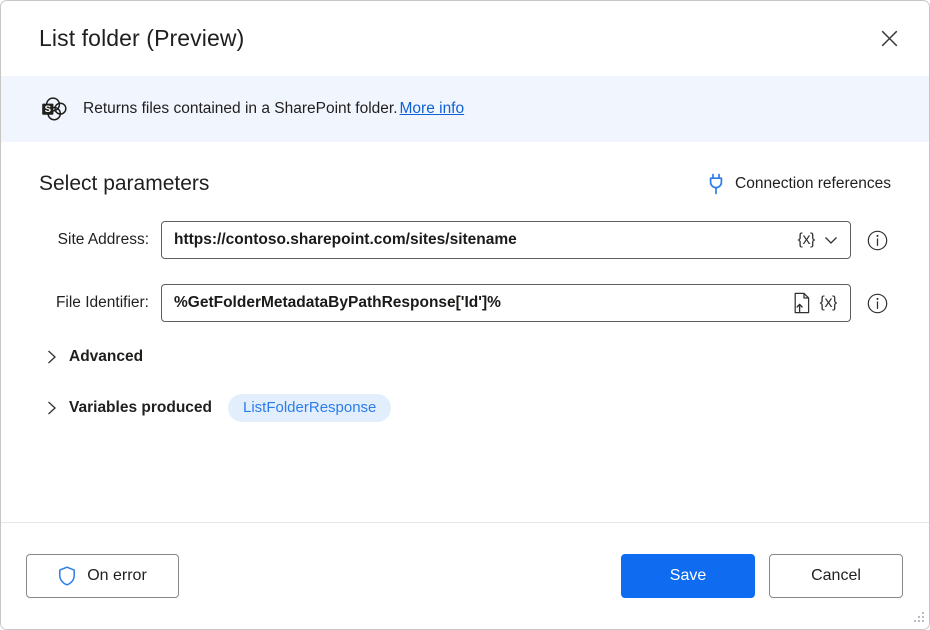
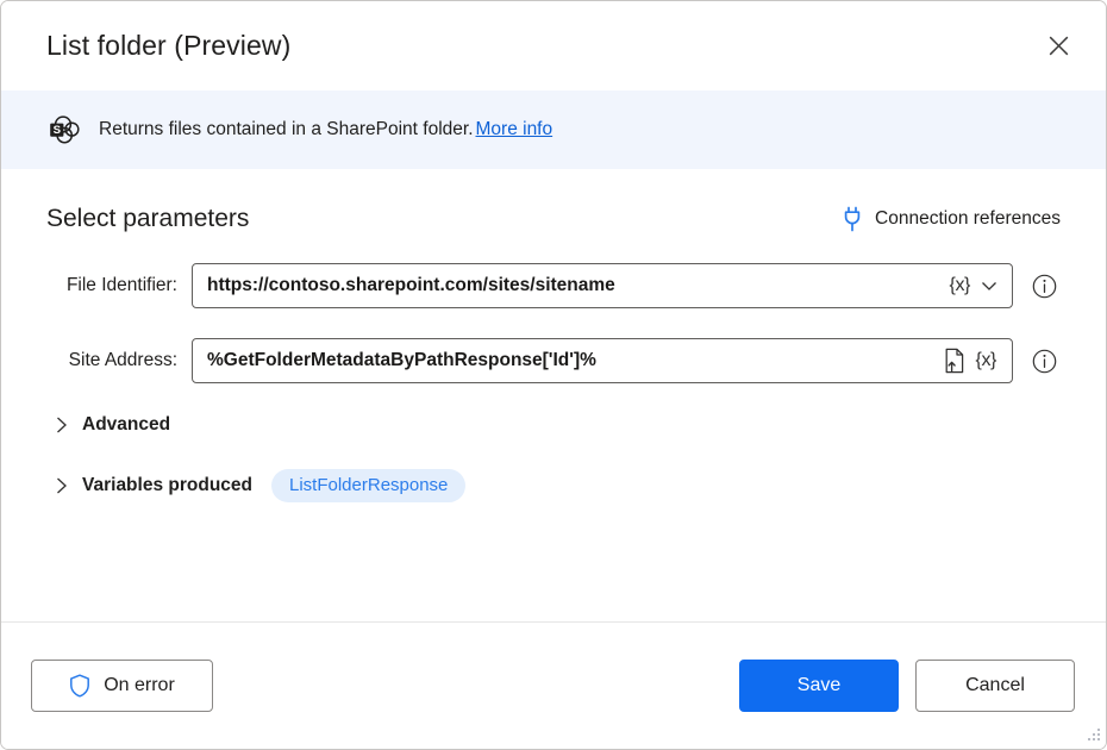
  List folder (Preview)
  S
  Returns files contained in a SharePoint folder.More info
  Select parameters
  Connection references
- Site Address:
+ File Identifier:
  https://contoso.sharepoint.com/sites/sitename
  {x}
- File Identifier:
+ Site Address:
  %GetFolderMetadataByPathResponse['Id']%
  {x}
  Advanced
  Variables produced
  ListFolderResponse
  On error
  Save
  Cancel
